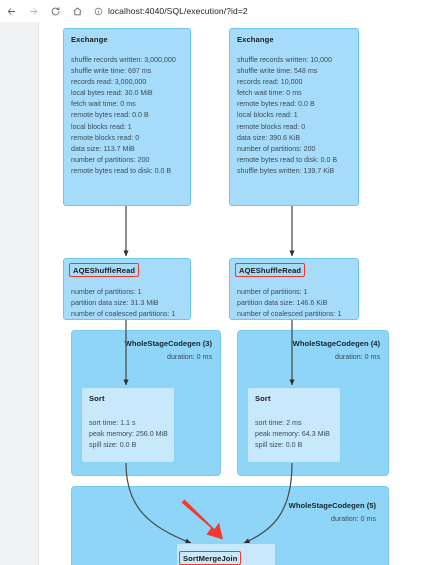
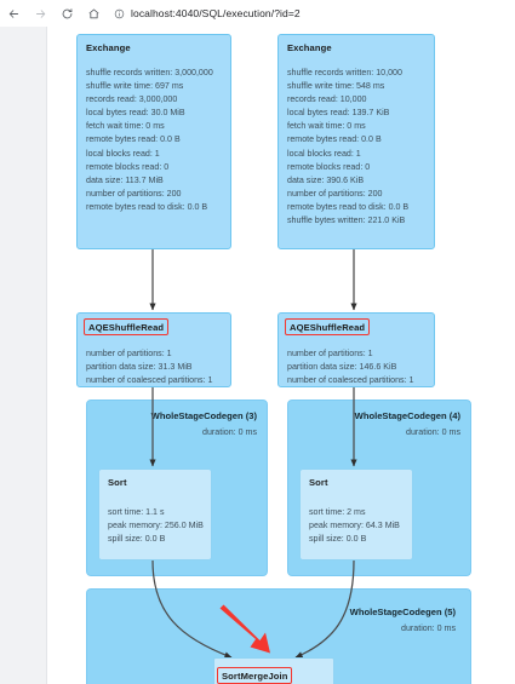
  localhost:4040/SQL/execution/?id=2
  WholeStageCodegen (3)
  duration: 0 ms
  WholeStageCodegen (4)
  duration: 0 ms
  WholeStageCodegen (5)
  duration: 0 ms
  Exchange
  shuffle records written: 3,000,000
  shuffle write time: 697 ms
  records read: 3,000,000
  local bytes read: 30.0 MiB
  fetch wait time: 0 ms
  remote bytes read: 0.0 B
  local blocks read: 1
  remote blocks read: 0
  data size: 113.7 MiB
  number of partitions: 200
  remote bytes read to disk: 0.0 B
  Exchange
  shuffle records written: 10,000
  shuffle write time: 548 ms
  records read: 10,000
+ local bytes read: 139.7 KiB
  fetch wait time: 0 ms
  remote bytes read: 0.0 B
  local blocks read: 1
  remote blocks read: 0
  data size: 390.6 KiB
  number of partitions: 200
  remote bytes read to disk: 0.0 B
- shuffle bytes written: 139.7 KiB
+ shuffle bytes written: 221.0 KiB
  AQEShuffleRead
  number of partitions: 1
  partition data size: 31.3 MiB
  number of coalesced partitions: 1
  AQEShuffleRead
  number of partitions: 1
  partition data size: 146.6 KiB
  number of coalesced partitions: 1
  Sort
  sort time: 1.1 s
  peak memory: 256.0 MiB
  spill size: 0.0 B
  Sort
  sort time: 2 ms
  peak memory: 64.3 MiB
  spill size: 0.0 B
  SortMergeJoin
